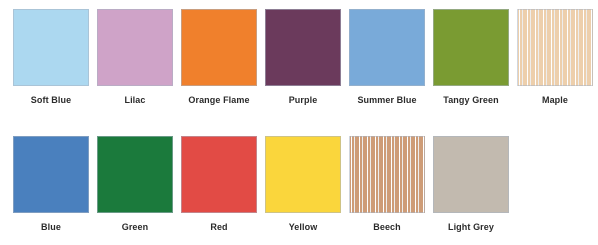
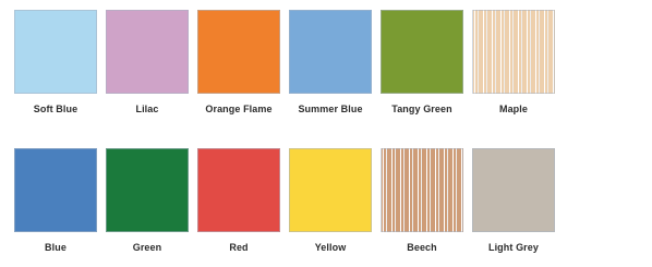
  Soft Blue
  Lilac
  Orange Flame
- Purple
  Summer Blue
  Tangy Green
  Maple
  Blue
  Green
  Red
  Yellow
  Beech
  Light Grey
